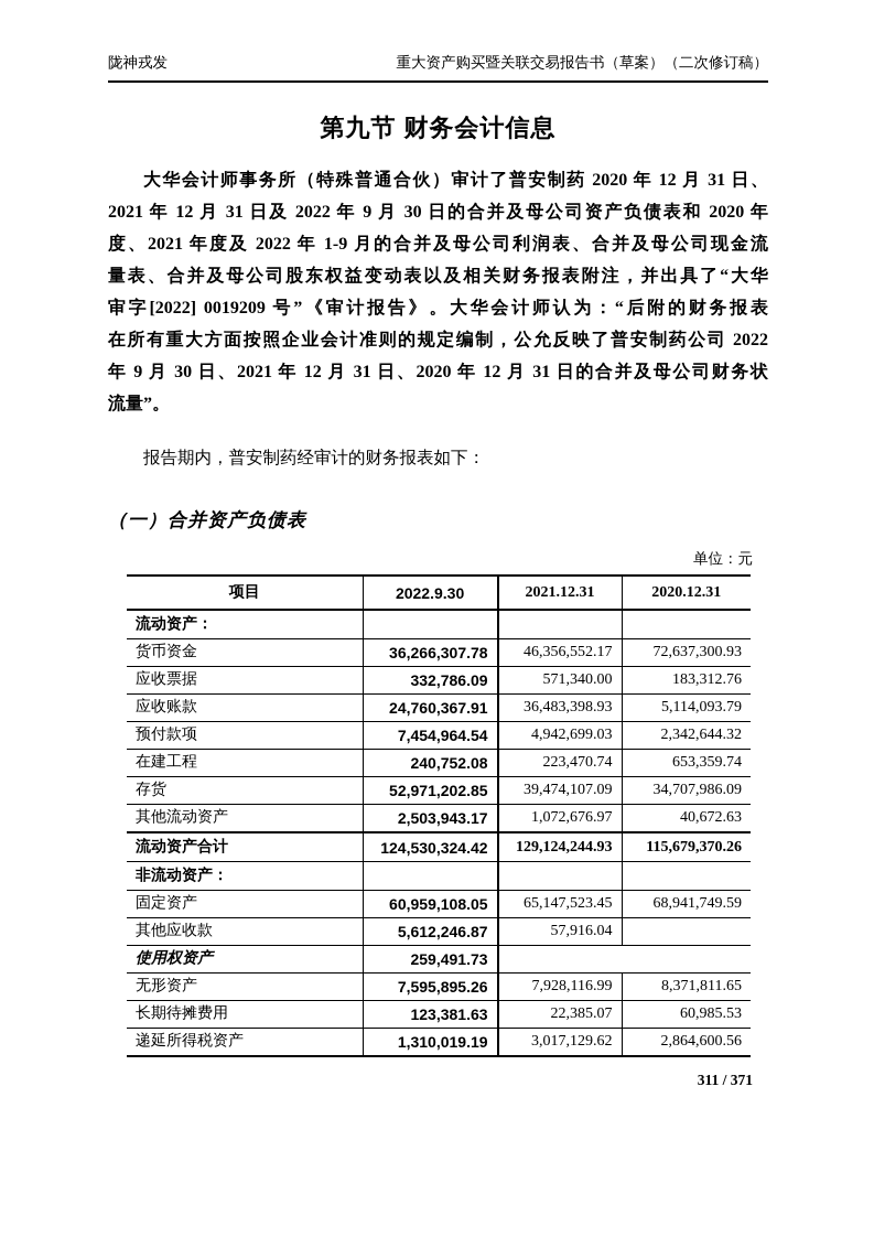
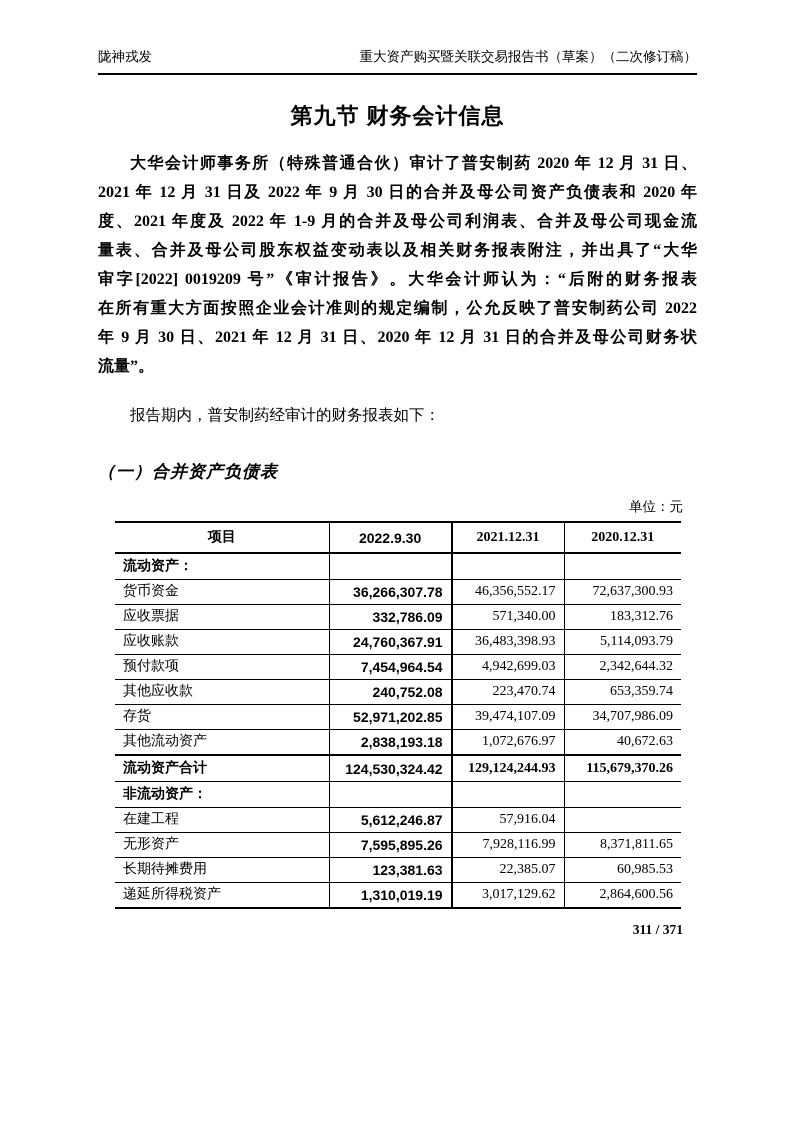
  陇神戎发
  重大资产购买暨关联交易报告书（草案）（二次修订稿）
  第九节 财务会计信息
  大华会计师事务所（特殊普通合伙）审计了普安制药 2020 年 12 月 31 日、
  2021 年 12 月 31 日及 2022 年 9 月 30 日的合并及母公司资产负债表和 2020 年
  度、2021 年度及 2022 年 1-9 月的合并及母公司利润表、合并及母公司现金流
  量表、合并及母公司股东权益变动表以及相关财务报表附注，并出具了“大华
  审字[2022] 0019209 号”《审计报告》。大华会计师认为：“后附的财务报表
  在所有重大方面按照企业会计准则的规定编制，公允反映了普安制药公司 2022
  年 9 月 30 日、2021 年 12 月 31 日、2020 年 12 月 31 日的合并及母公司财务状
  流量”。
  报告期内，普安制药经审计的财务报表如下：
  （一）合并资产负债表
  单位：元
  项目	2022.9.30	2021.12.31	2020.12.31
  流动资产：
  货币资金	36,266,307.78	46,356,552.17	72,637,300.93
  应收票据	332,786.09	571,340.00	183,312.76
  应收账款	24,760,367.91	36,483,398.93	5,114,093.79
  预付款项	7,454,964.54	4,942,699.03	2,342,644.32
- 在建工程	240,752.08	223,470.74	653,359.74
+ 其他应收款	240,752.08	223,470.74	653,359.74
  存货	52,971,202.85	39,474,107.09	34,707,986.09
- 其他流动资产	2,503,943.17	1,072,676.97	40,672.63
+ 其他流动资产	2,838,193.18	1,072,676.97	40,672.63
  流动资产合计	124,530,324.42	129,124,244.93	115,679,370.26
  非流动资产：
- 固定资产	60,959,108.05	65,147,523.45	68,941,749.59
- 其他应收款	5,612,246.87	57,916.04
+ 在建工程	5,612,246.87	57,916.04
- 使用权资产	259,491.73
  无形资产	7,595,895.26	7,928,116.99	8,371,811.65
  长期待摊费用	123,381.63	22,385.07	60,985.53
  递延所得税资产	1,310,019.19	3,017,129.62	2,864,600.56
  311 / 371
